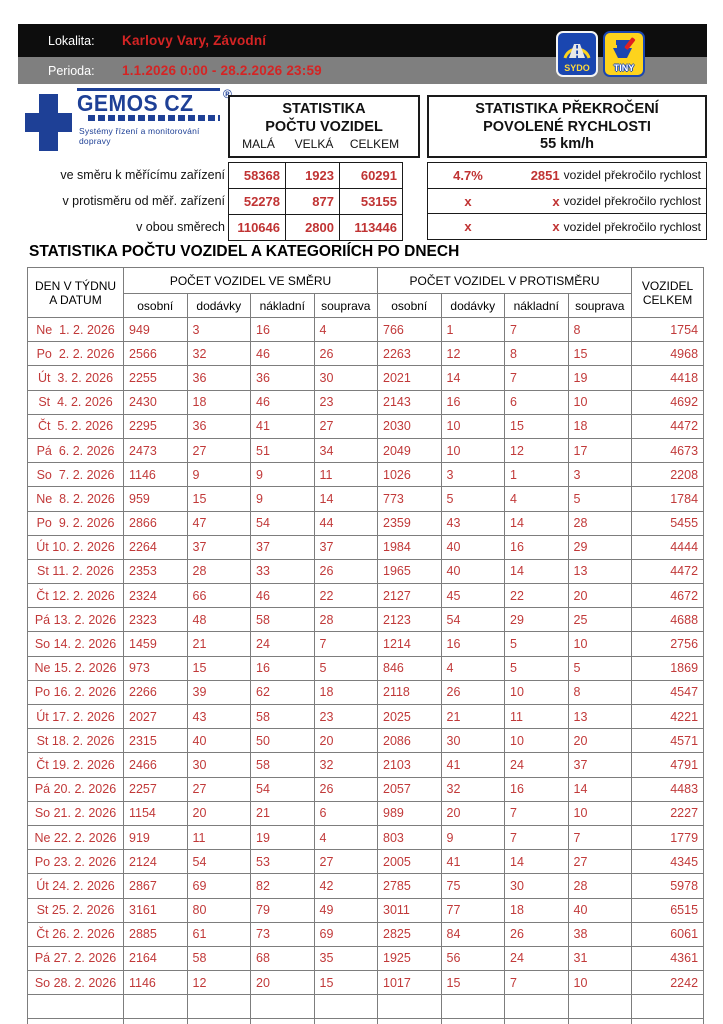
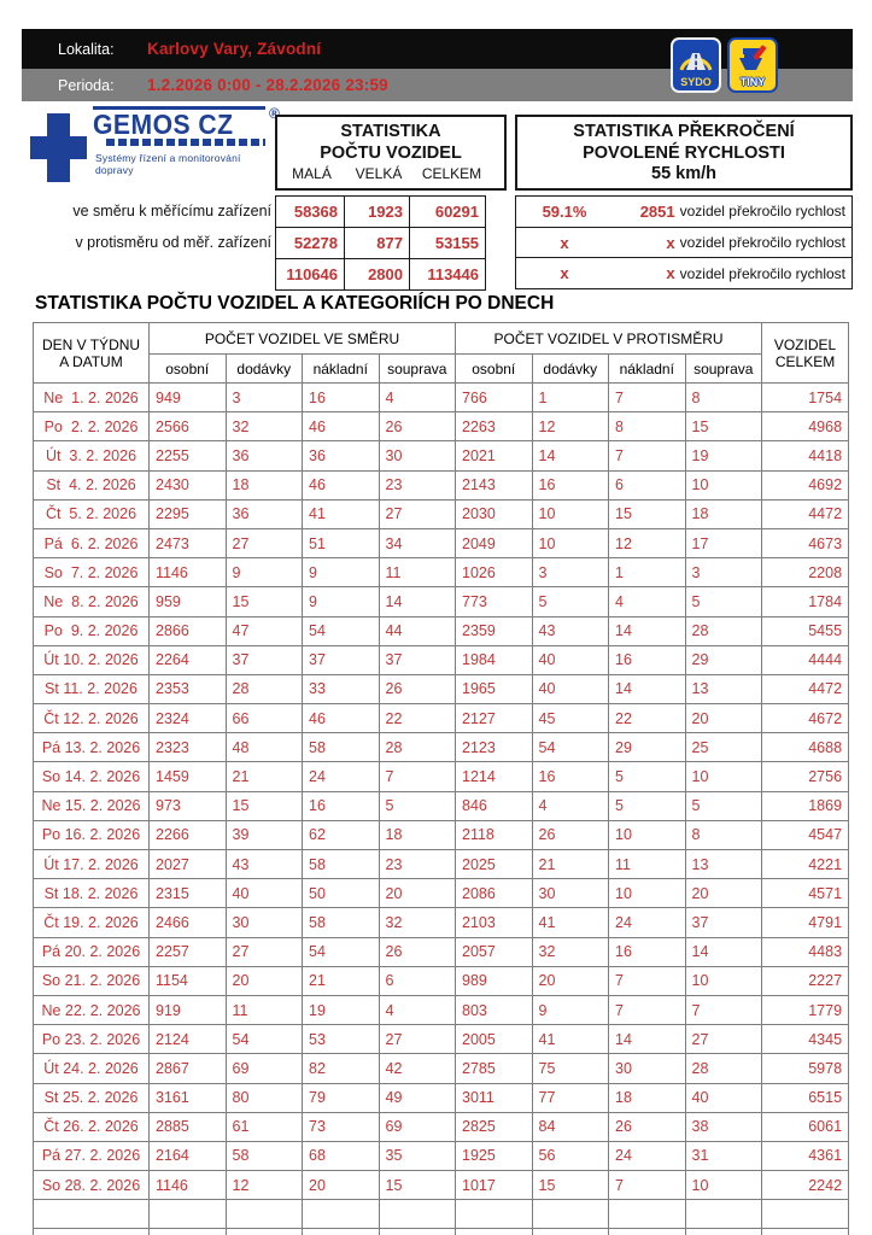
  Lokalita:
  Karlovy Vary, Závodní
  Perioda:
- 1.1.2026 0:00 - 28.2.2026 23:59
+ 1.2.2026 0:00 - 28.2.2026 23:59
  SYDO
  TINY
  GEMOS CZ
  ®
  Systémy řízení a monitorování dopravy
  STATISTIKA
  POČTU VOZIDEL
  MALÁ
  VELKÁ
  CELKEM
  STATISTIKA PŘEKROČENÍ
  POVOLENÉ RYCHLOSTI
  55 km/h
  ve směru k měřícímu zařízení
  v protisměru od měř. zařízení
- v obou směrech
  58368	1923	60291
  52278	877	53155
  110646	2800	113446
- 4.7%
+ 59.1%
  2851
  vozidel překročilo rychlost
  x
  x
  vozidel překročilo rychlost
  x
  x
  vozidel překročilo rychlost
  STATISTIKA POČTU VOZIDEL A KATEGORIÍCH PO DNECH
  DEN V TÝDNU A DATUM	POČET VOZIDEL VE SMĚRU	POČET VOZIDEL V PROTISMĚRU	VOZIDEL CELKEM
  osobní	dodávky	nákladní	souprava	osobní	dodávky	nákladní	souprava
  Ne 1. 2. 2026	949	3	16	4	766	1	7	8	1754
  Po 2. 2. 2026	2566	32	46	26	2263	12	8	15	4968
  Út 3. 2. 2026	2255	36	36	30	2021	14	7	19	4418
  St 4. 2. 2026	2430	18	46	23	2143	16	6	10	4692
  Čt 5. 2. 2026	2295	36	41	27	2030	10	15	18	4472
  Pá 6. 2. 2026	2473	27	51	34	2049	10	12	17	4673
  So 7. 2. 2026	1146	9	9	11	1026	3	1	3	2208
  Ne 8. 2. 2026	959	15	9	14	773	5	4	5	1784
  Po 9. 2. 2026	2866	47	54	44	2359	43	14	28	5455
  Út 10. 2. 2026	2264	37	37	37	1984	40	16	29	4444
  St 11. 2. 2026	2353	28	33	26	1965	40	14	13	4472
  Čt 12. 2. 2026	2324	66	46	22	2127	45	22	20	4672
  Pá 13. 2. 2026	2323	48	58	28	2123	54	29	25	4688
  So 14. 2. 2026	1459	21	24	7	1214	16	5	10	2756
  Ne 15. 2. 2026	973	15	16	5	846	4	5	5	1869
  Po 16. 2. 2026	2266	39	62	18	2118	26	10	8	4547
  Út 17. 2. 2026	2027	43	58	23	2025	21	11	13	4221
  St 18. 2. 2026	2315	40	50	20	2086	30	10	20	4571
  Čt 19. 2. 2026	2466	30	58	32	2103	41	24	37	4791
  Pá 20. 2. 2026	2257	27	54	26	2057	32	16	14	4483
  So 21. 2. 2026	1154	20	21	6	989	20	7	10	2227
  Ne 22. 2. 2026	919	11	19	4	803	9	7	7	1779
  Po 23. 2. 2026	2124	54	53	27	2005	41	14	27	4345
  Út 24. 2. 2026	2867	69	82	42	2785	75	30	28	5978
  St 25. 2. 2026	3161	80	79	49	3011	77	18	40	6515
  Čt 26. 2. 2026	2885	61	73	69	2825	84	26	38	6061
  Pá 27. 2. 2026	2164	58	68	35	1925	56	24	31	4361
  So 28. 2. 2026	1146	12	20	15	1017	15	7	10	2242
